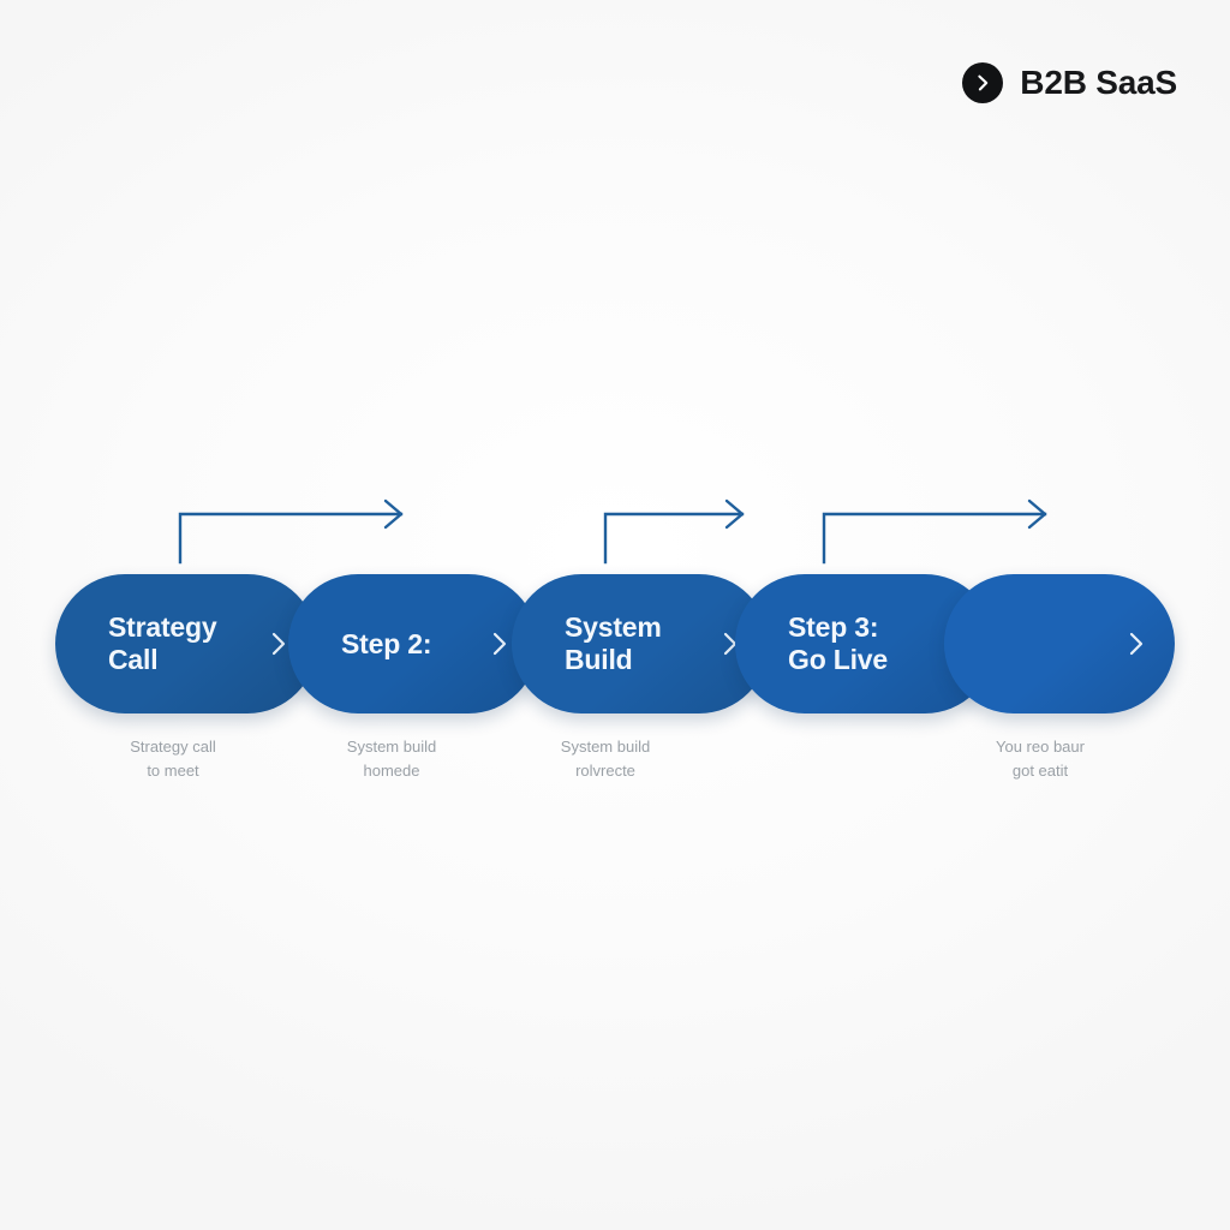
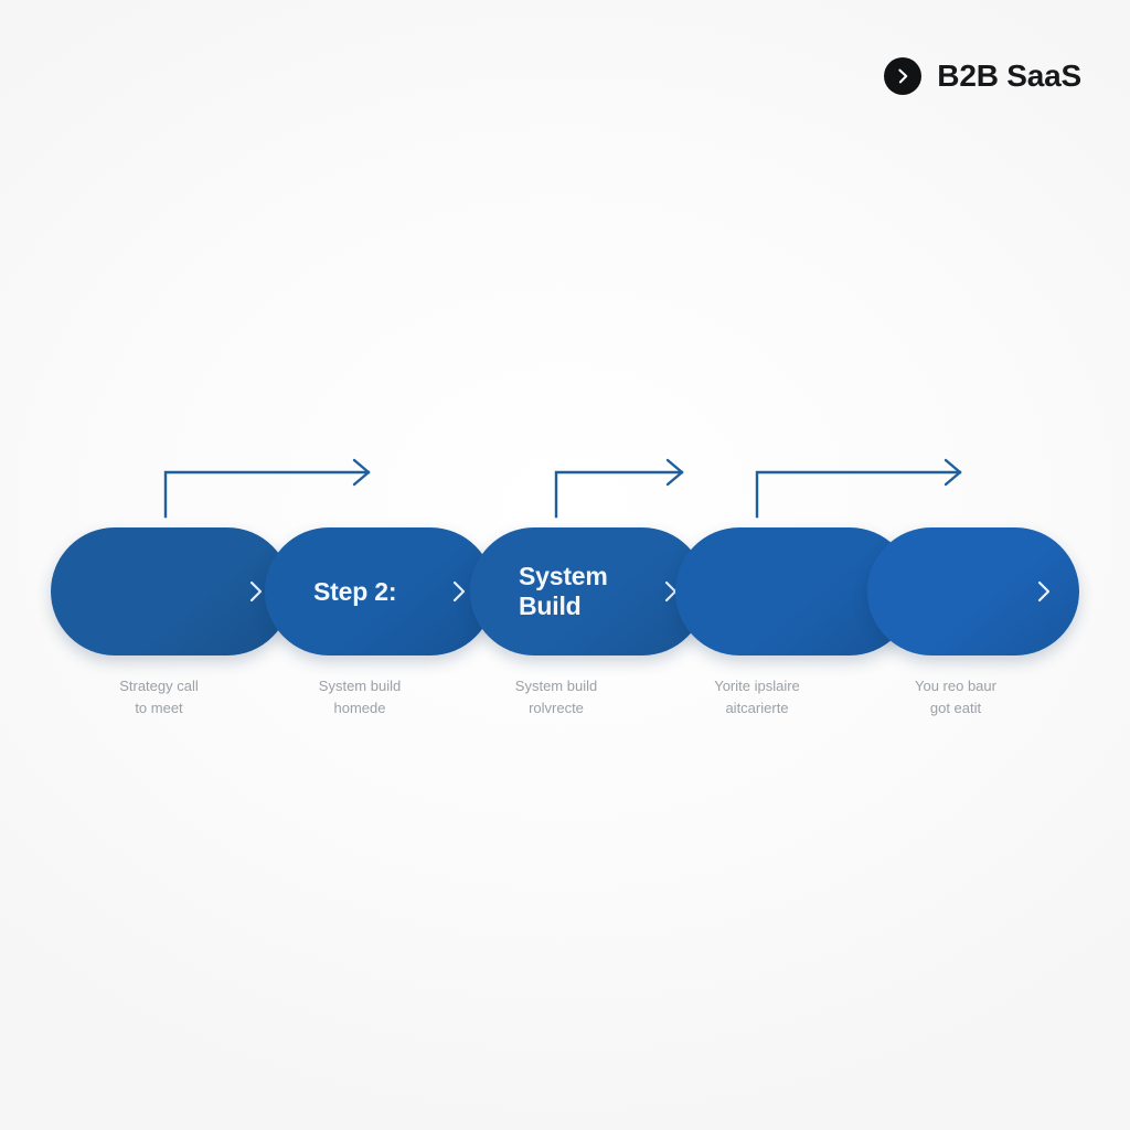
  B2B SaaS
- Strategy
- Call
  Step 2:
  System
  Build
- Step 3:
- Go Live
  Strategy call
  to meet
  System build
  homede
  System build
  rolvrecte
+ Yorite ipslaire
+ aitcarierte
  You reo baur
  got eatit
